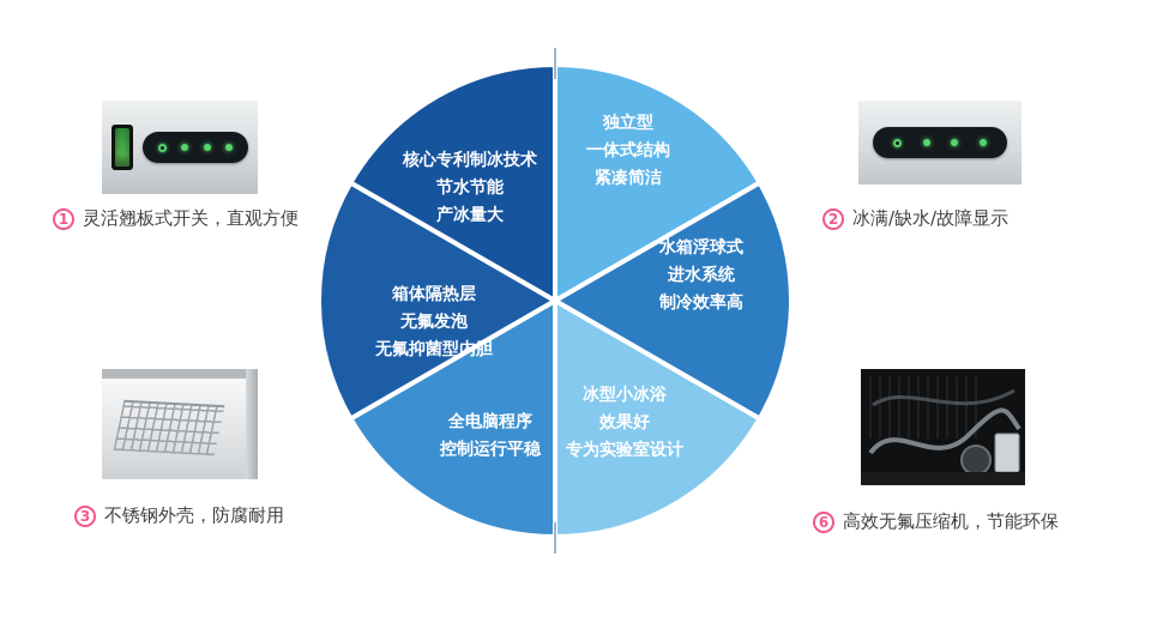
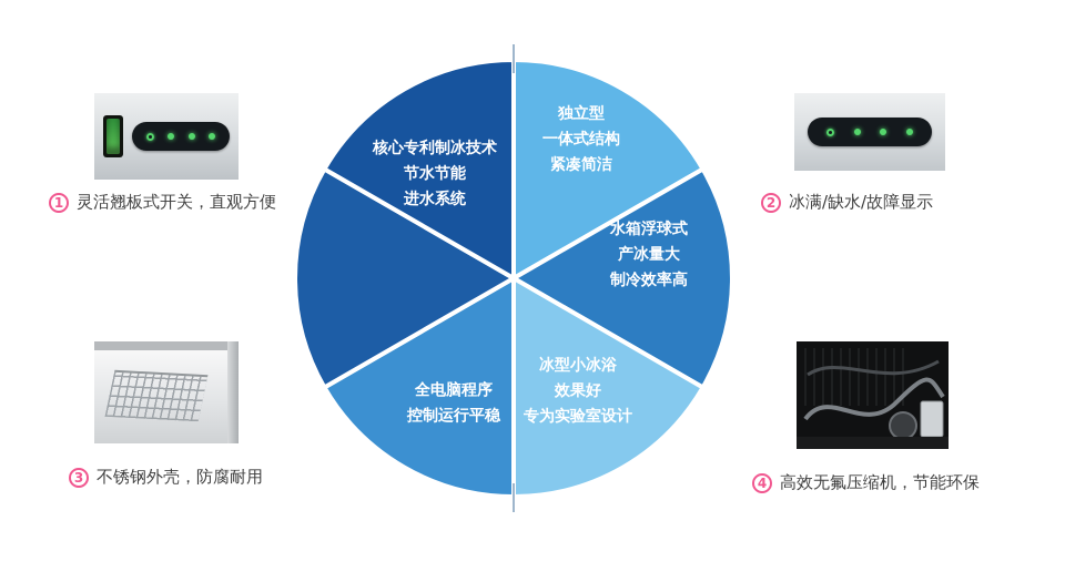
  独立型
  一体式结构
  紧凑简洁
  水箱浮球式
- 进水系统
+ 产冰量大
  制冷效率高
  冰型小冰浴
  效果好
  专为实验室设计
  全电脑程序
  控制运行平稳
- 箱体隔热层
- 无氟发泡
- 无氟抑菌型内胆
  核心专利制冰技术
  节水节能
- 产冰量大
+ 进水系统
  1
  灵活翘板式开关，直观方便
  2
  冰满/缺水/故障显示
  3
  不锈钢外壳，防腐耐用
- 6
+ 4
  高效无氟压缩机，节能环保
